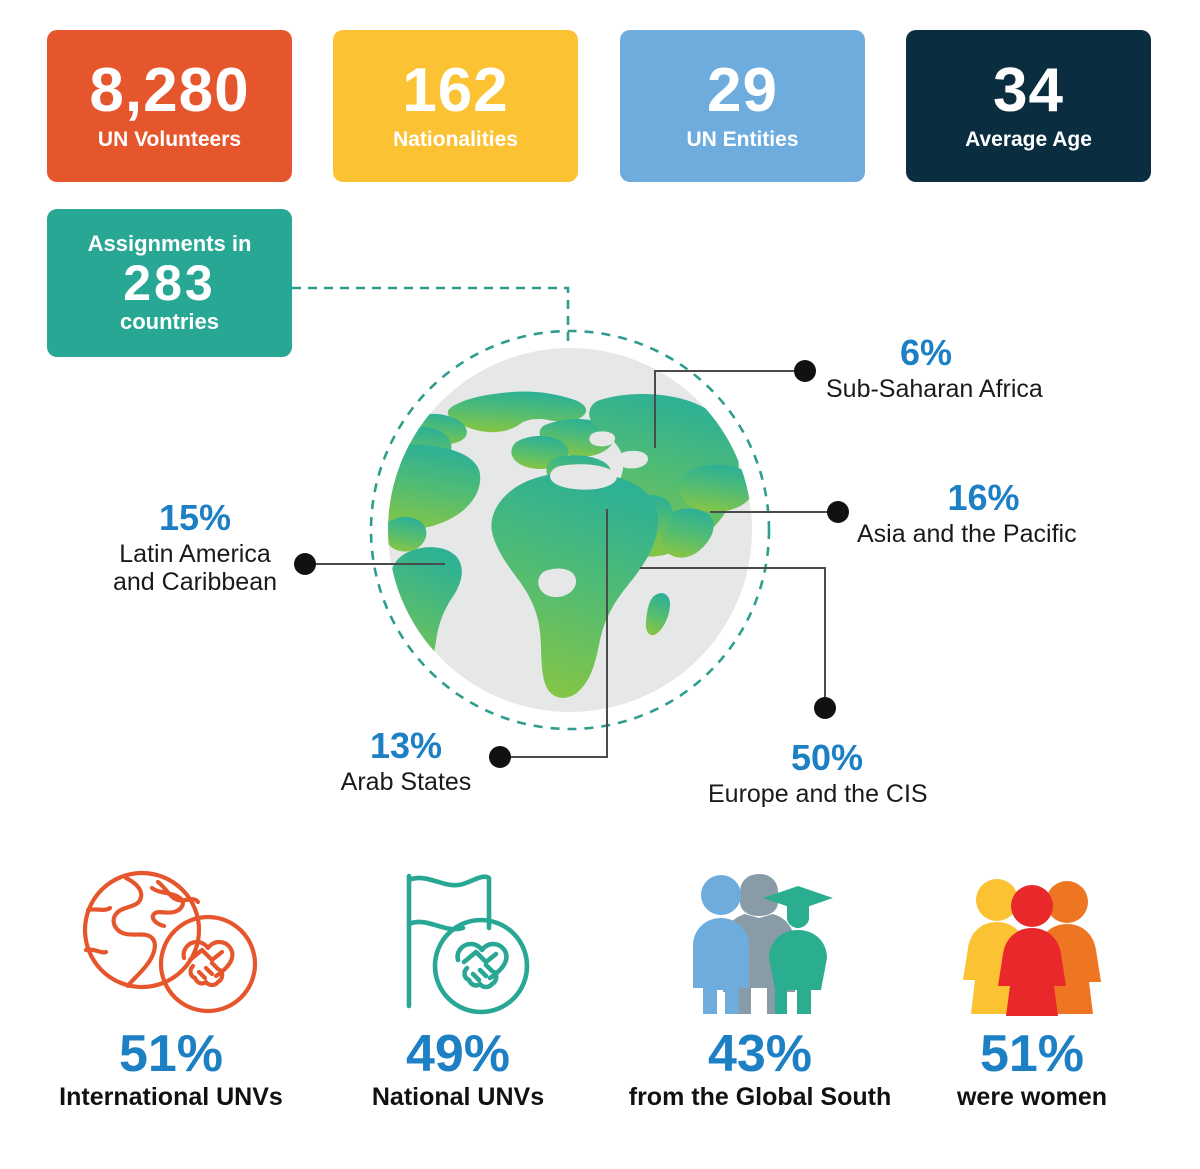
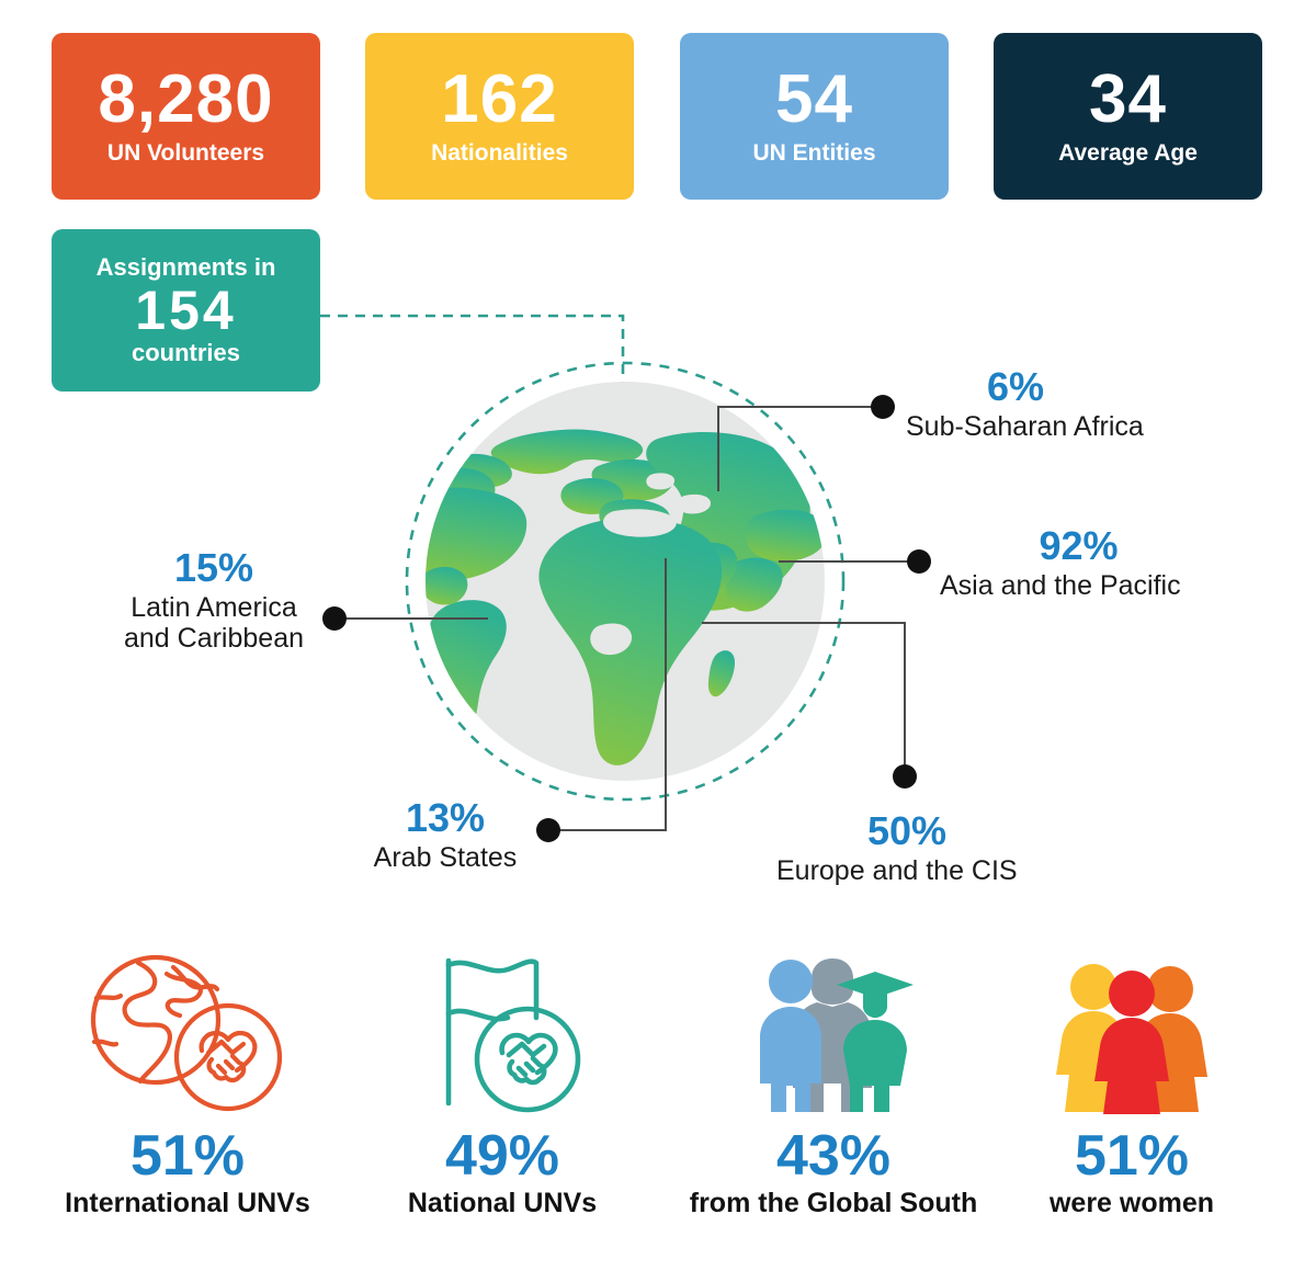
  8,280
  UN Volunteers
  162
  Nationalities
- 29
+ 54
  UN Entities
  34
  Average Age
  Assignments in
- 283
+ 154
  countries
  6%
  Sub-Saharan Africa
- 16%
+ 92%
  Asia and the Pacific
  50%
  Europe and the CIS
  13%
  Arab States
  15%
  Latin America and Caribbean
  51%
  International UNVs
  49%
  National UNVs
  43%
  from the Global South
  51%
  were women
